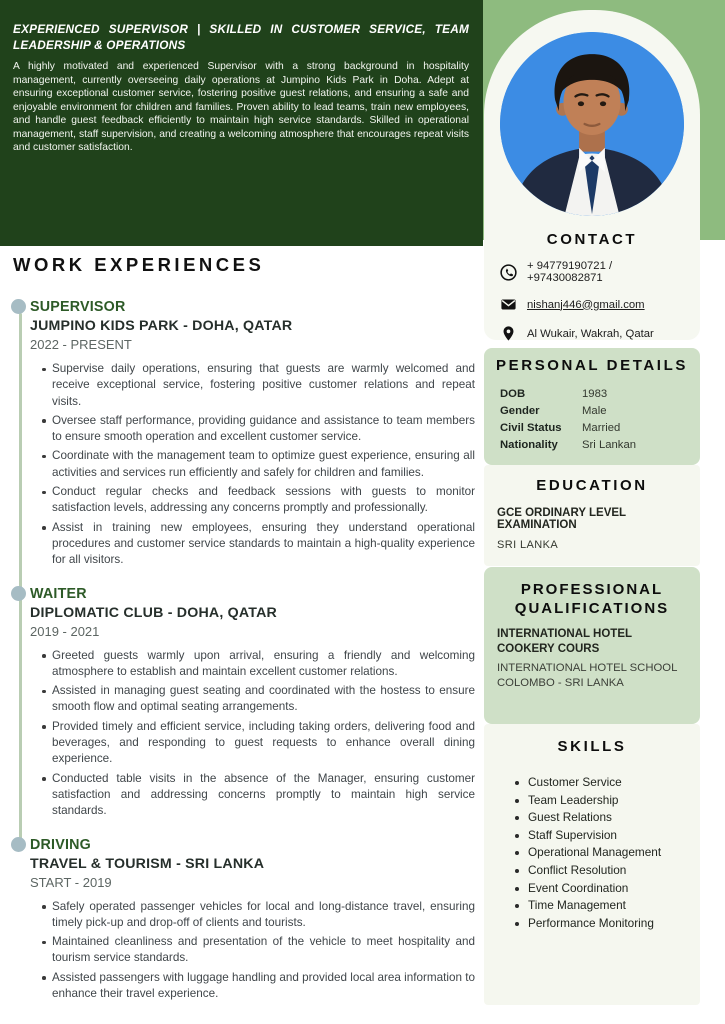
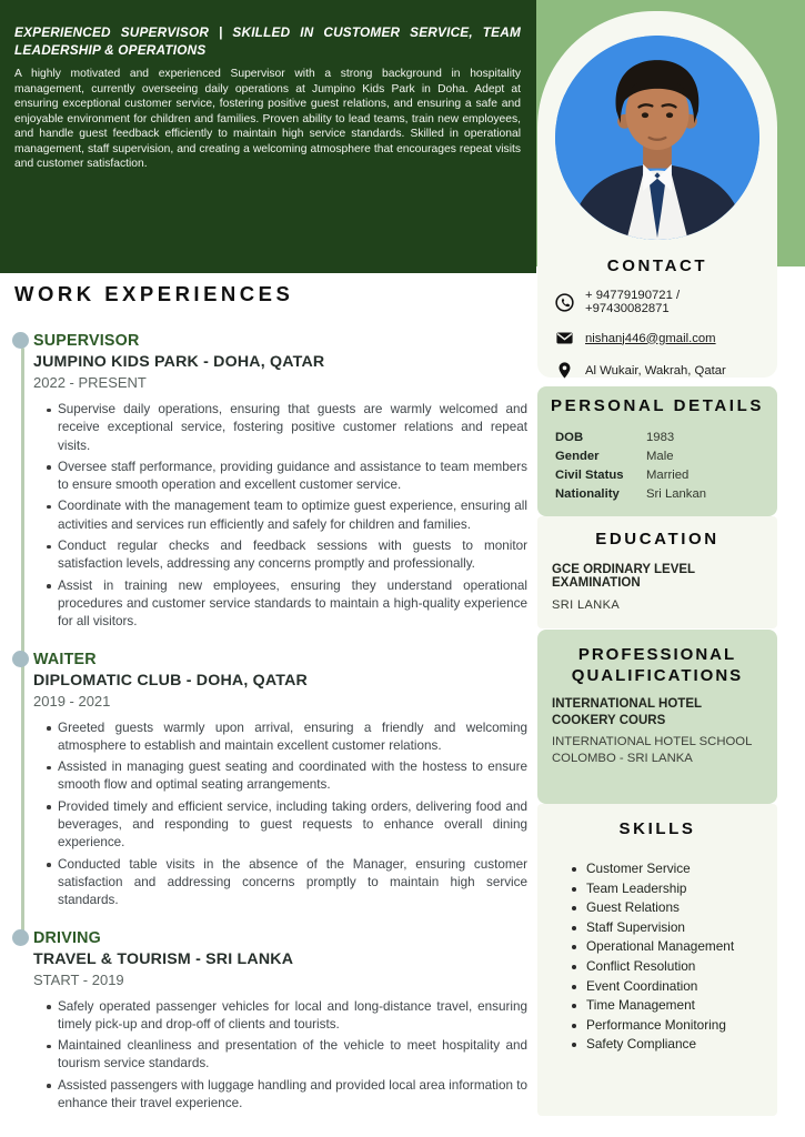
  EXPERIENCED SUPERVISOR | SKILLED IN CUSTOMER SERVICE, TEAM LEADERSHIP & OPERATIONS
  A highly motivated and experienced Supervisor with a strong background in hospitality management, currently overseeing daily operations at Jumpino Kids Park in Doha. Adept at ensuring exceptional customer service, fostering positive guest relations, and ensuring a safe and enjoyable environment for children and families. Proven ability to lead teams, train new employees, and handle guest feedback efficiently to maintain high service standards. Skilled in operational management, staff supervision, and creating a welcoming atmosphere that encourages repeat visits and customer satisfaction.
  CONTACT
  + 94779190721 / +97430082871
  nishanj446@gmail.com
  Al Wukair, Wakrah, Qatar
  PERSONAL DETAILS
  DOB
  1983
  Gender
  Male
  Civil Status
  Married
  Nationality
  Sri Lankan
  EDUCATION
  GCE ORDINARY LEVEL EXAMINATION
  SRI LANKA
  PROFESSIONAL QUALIFICATIONS
  INTERNATIONAL HOTEL COOKERY COURS
  INTERNATIONAL HOTEL SCHOOL COLOMBO - SRI LANKA
  SKILLS
  Customer Service
  Team Leadership
  Guest Relations
  Staff Supervision
  Operational Management
  Conflict Resolution
  Event Coordination
  Time Management
  Performance Monitoring
+ Safety Compliance
  WORK EXPERIENCES
  SUPERVISOR
  JUMPINO KIDS PARK - DOHA, QATAR
  2022 - PRESENT
  Supervise daily operations, ensuring that guests are warmly welcomed and receive exceptional service, fostering positive customer relations and repeat visits.
  Oversee staff performance, providing guidance and assistance to team members to ensure smooth operation and excellent customer service.
  Coordinate with the management team to optimize guest experience, ensuring all activities and services run efficiently and safely for children and families.
  Conduct regular checks and feedback sessions with guests to monitor satisfaction levels, addressing any concerns promptly and professionally.
  Assist in training new employees, ensuring they understand operational procedures and customer service standards to maintain a high-quality experience for all visitors.
  WAITER
  DIPLOMATIC CLUB - DOHA, QATAR
  2019 - 2021
  Greeted guests warmly upon arrival, ensuring a friendly and welcoming atmosphere to establish and maintain excellent customer relations.
  Assisted in managing guest seating and coordinated with the hostess to ensure smooth flow and optimal seating arrangements.
  Provided timely and efficient service, including taking orders, delivering food and beverages, and responding to guest requests to enhance overall dining experience.
  Conducted table visits in the absence of the Manager, ensuring customer satisfaction and addressing concerns promptly to maintain high service standards.
  DRIVING
  TRAVEL & TOURISM - SRI LANKA
  START - 2019
  Safely operated passenger vehicles for local and long-distance travel, ensuring timely pick-up and drop-off of clients and tourists.
  Maintained cleanliness and presentation of the vehicle to meet hospitality and tourism service standards.
  Assisted passengers with luggage handling and provided local area information to enhance their travel experience.
